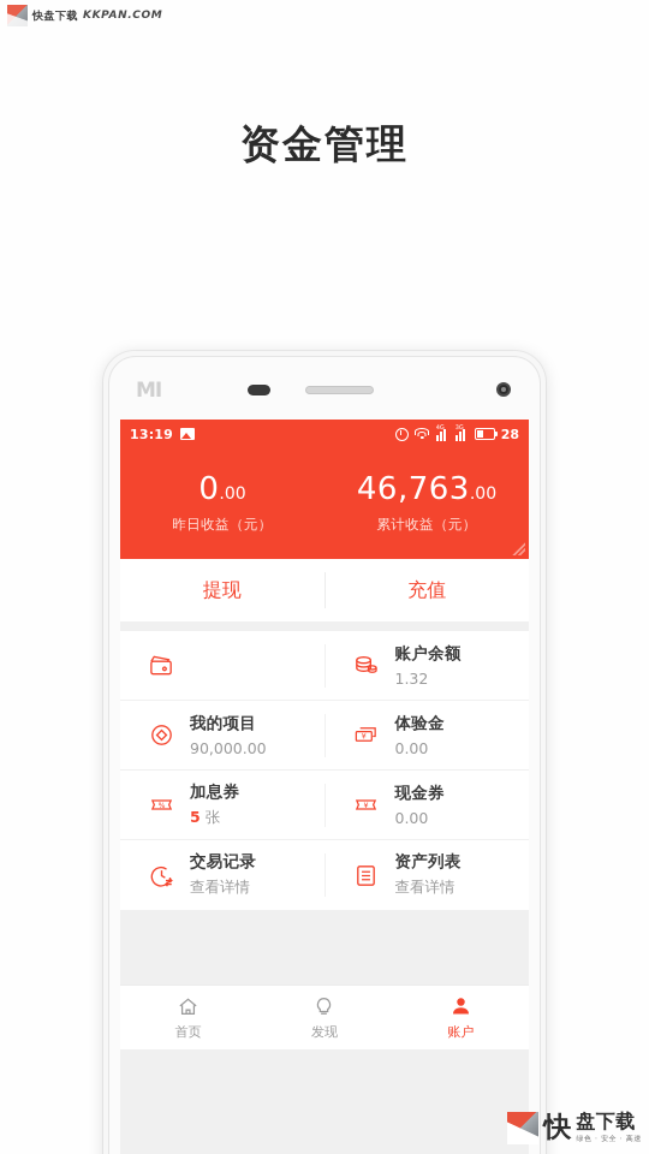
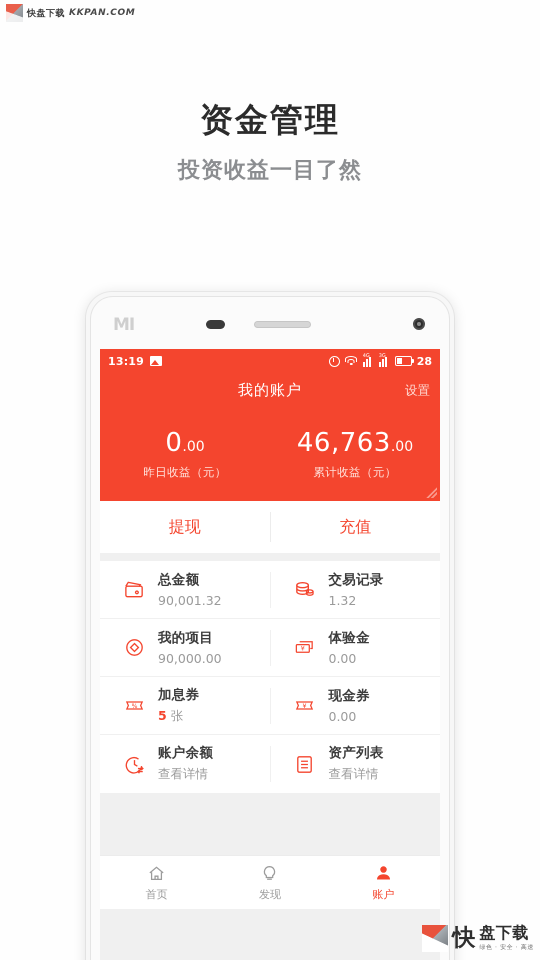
  快盘下载
  KKPAN.COM
  资金管理
+ 投资收益一目了然
  MI
  13:19
  28
+ 我的账户
+ 设置
  0.00
  昨日收益（元）
  46,763.00
  累计收益（元）
  提现
  充值
+ 总金额
+ 90,001.32
- 账户余额
+ 交易记录
  1.32
  我的项目
  90,000.00
  体验金
  0.00
  加息券
  5 张
  现金券
  0.00
- 交易记录
+ 账户余额
  查看详情
  资产列表
  查看详情
  首页
  发现
  账户
  快
  盘下载
